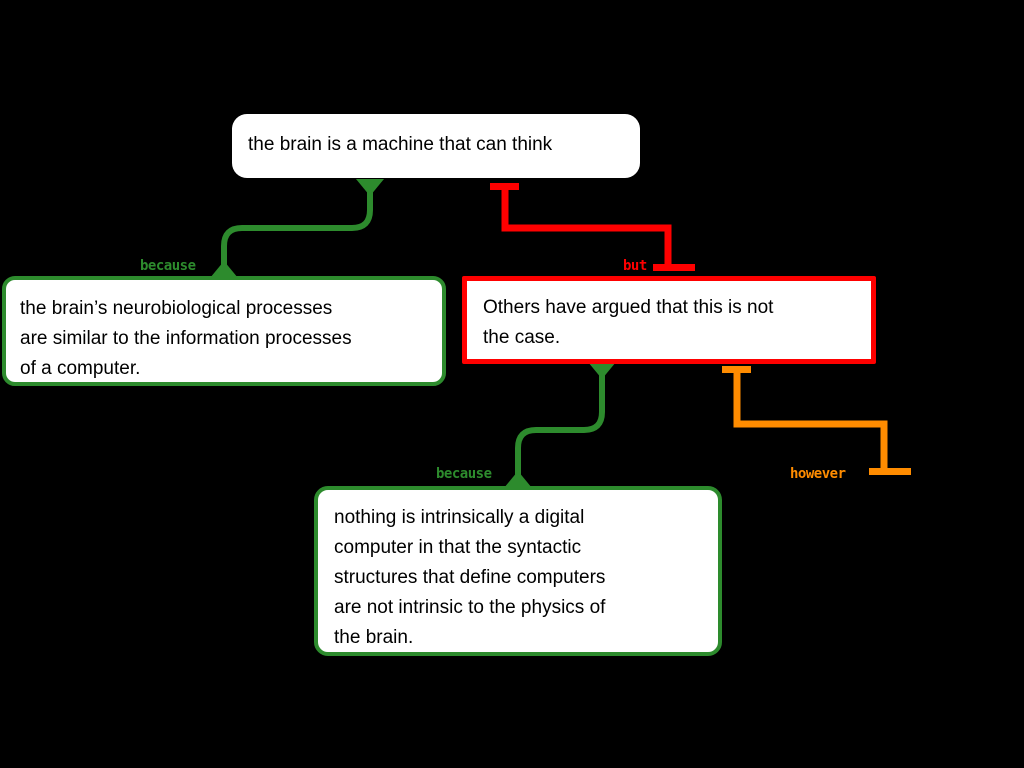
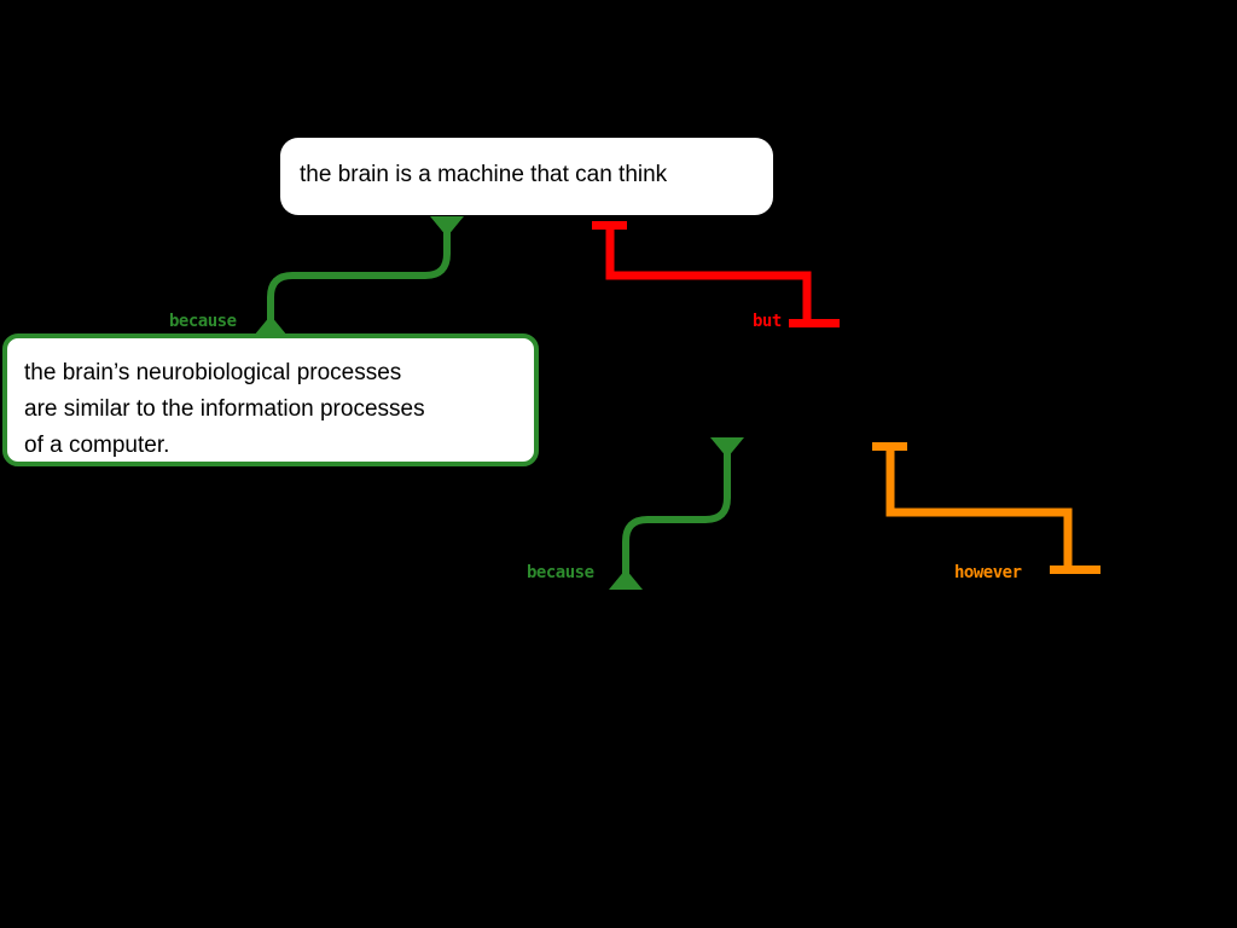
  the brain is a machine that can think
  the brain’s neurobiological processes
  are similar to the information processes
  of a computer.
- Others have argued that this is not
- the case.
- nothing is intrinsically a digital
- computer in that the syntactic
- structures that define computers
- are not intrinsic to the physics of
- the brain.
  because
  but
  because
  however
